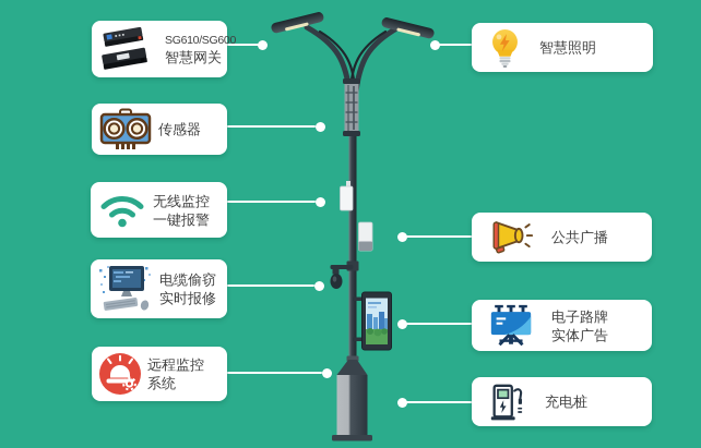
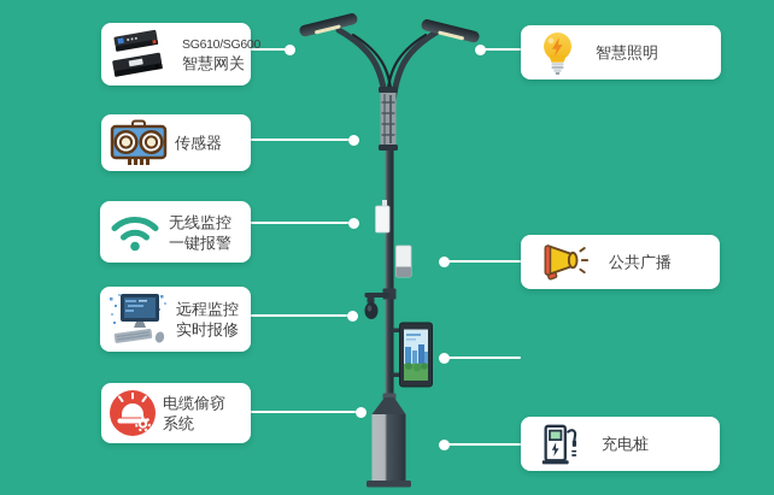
  SG610/SG600
  智慧网关
  传感器
  无线监控
  一键报警
- 电缆偷窃
+ 远程监控
  实时报修
- 远程监控
+ 电缆偷窃
  系统
  智慧照明
  公共广播
- 电子路牌
- 实体广告
  充电桩
